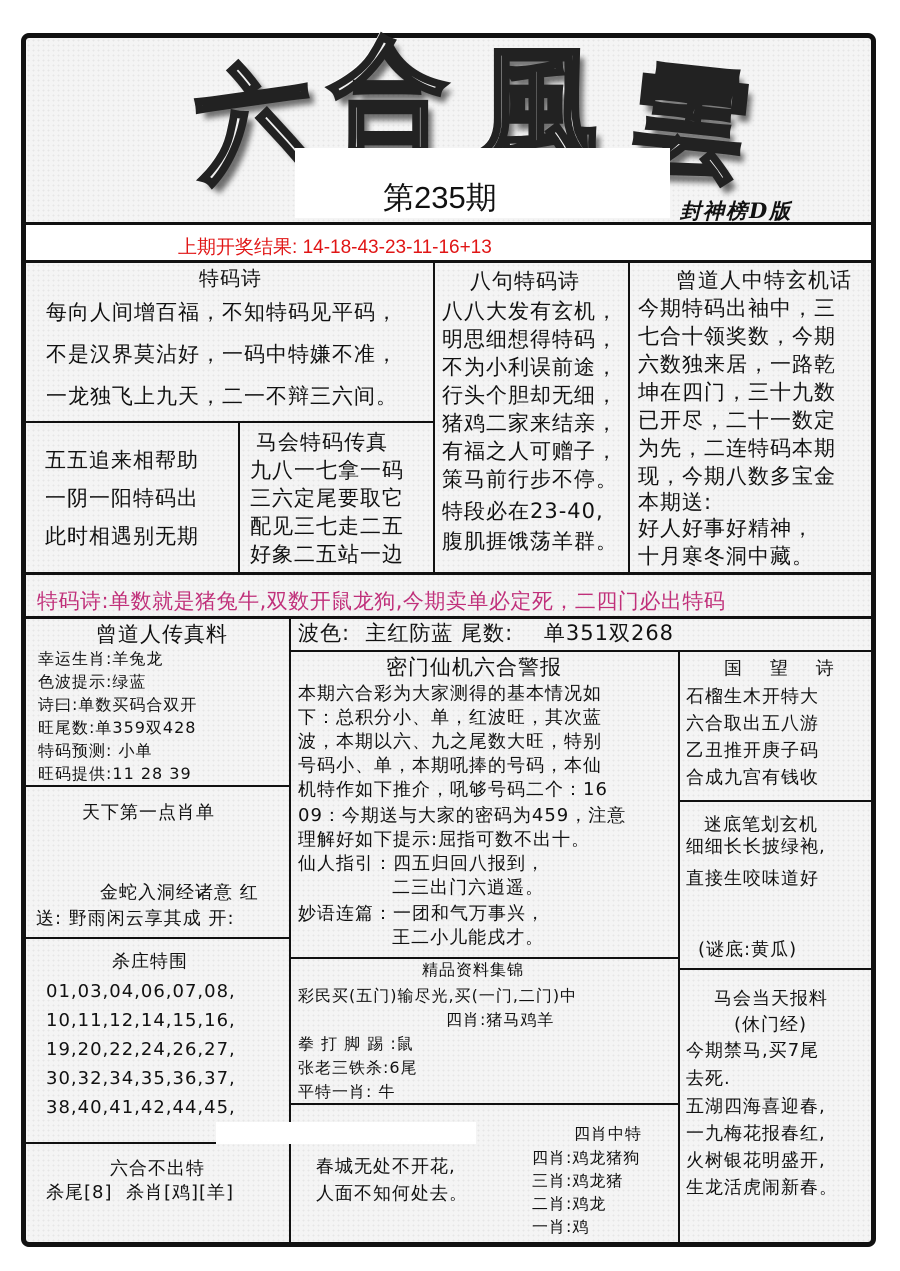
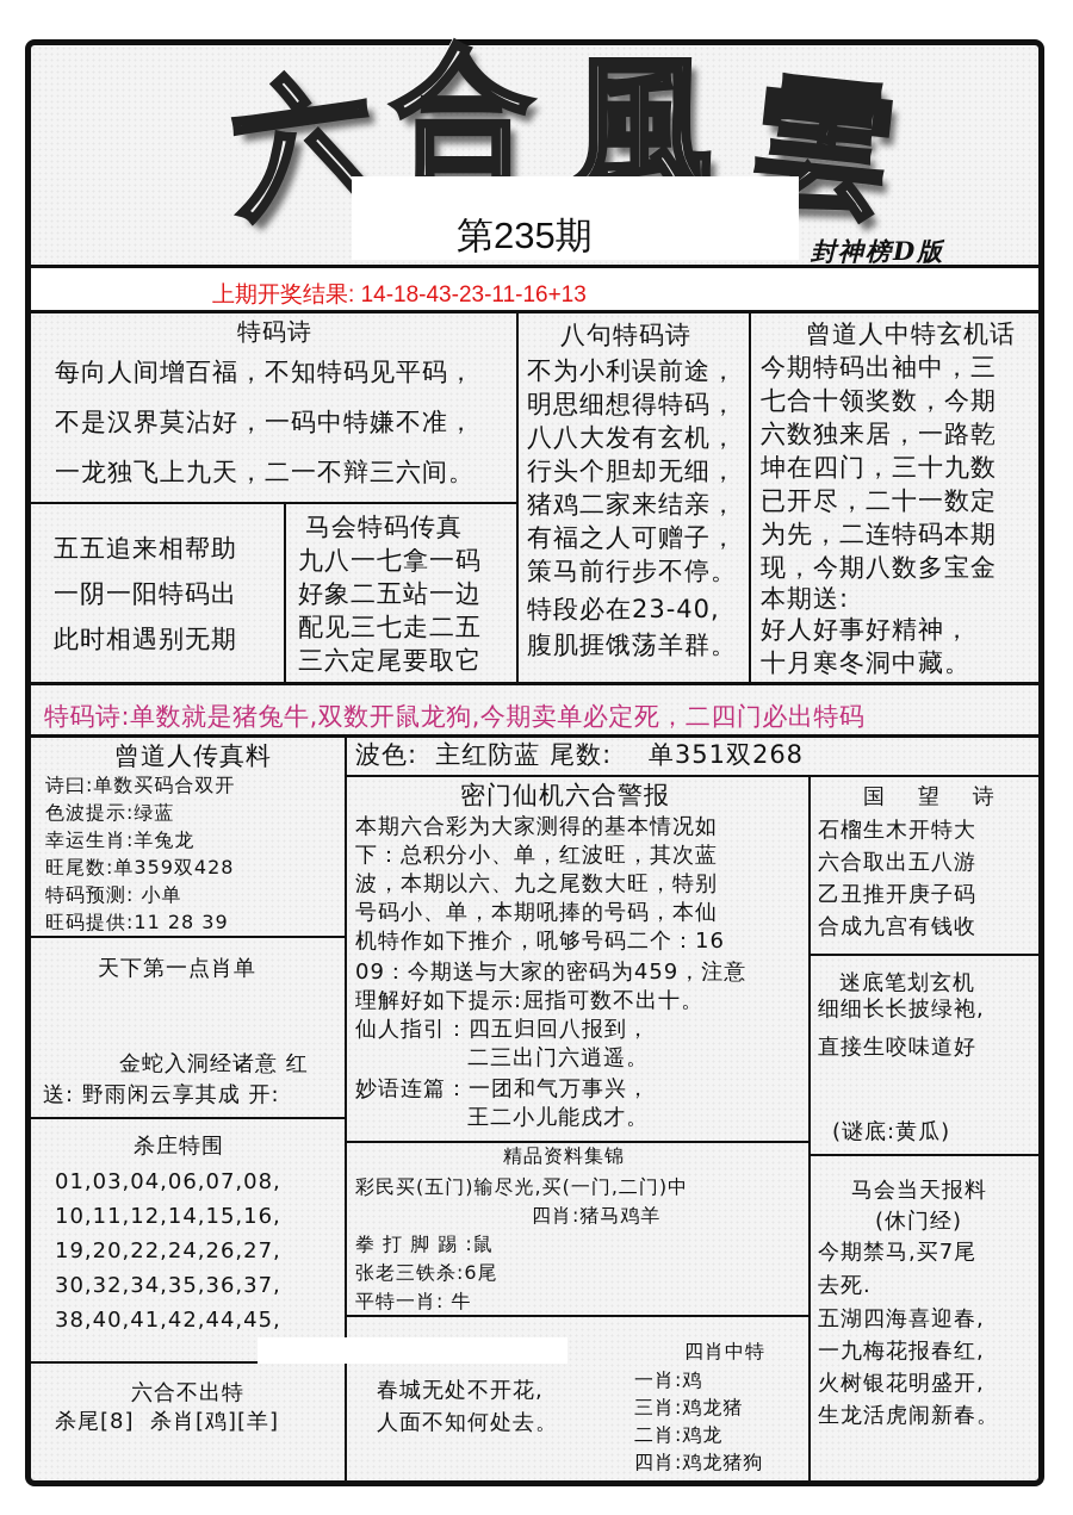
  合
  風
  第235期
  封神榜D版
  上期开奖结果: 14-18-43-23-11-16+13
  特码诗
  每向人间增百福，不知特码见平码，
  不是汉界莫沾好，一码中特嫌不准，
  一龙独飞上九天，二一不辩三六间。
  五五追来相帮助
  一阴一阳特码出
  此时相遇别无期
  马会特码传真
  九八一七拿一码
- 三六定尾要取它
+ 好象二五站一边
  配见三七走二五
- 好象二五站一边
+ 三六定尾要取它
  八句特码诗
- 八八大发有玄机，
+ 不为小利误前途，
  明思细想得特码，
- 不为小利误前途，
+ 八八大发有玄机，
  行头个胆却无细，
  猪鸡二家来结亲，
  有福之人可赠子，
  策马前行步不停。
  特段必在23-40,
  腹肌捱饿荡羊群。
  曾道人中特玄机话
  今期特码出袖中，三
  七合十领奖数，今期
  六数独来居，一路乾
  坤在四门，三十九数
  已开尽，二十一数定
  为先，二连特码本期
  现，今期八数多宝金
  本期送:
  好人好事好精神，
  十月寒冬洞中藏。
  特码诗:单数就是猪兔牛,双数开鼠龙狗,今期卖单必定死，二四门必出特码
  波色: 主红防蓝 尾数: 单351双268
  曾道人传真料
- 幸运生肖:羊兔龙
+ 诗曰:单数买码合双开
  色波提示:绿蓝
- 诗曰:单数买码合双开
+ 幸运生肖:羊兔龙
  旺尾数:单359双428
  特码预测: 小单
  旺码提供:11 28 39
  密门仙机六合警报
  本期六合彩为大家测得的基本情况如
  下：总积分小、单，红波旺，其次蓝
  波，本期以六、九之尾数大旺，特别
  号码小、单，本期吼捧的号码，本仙
  机特作如下推介，吼够号码二个：16
  09：今期送与大家的密码为459，注意
  理解好如下提示:屈指可数不出十。
  仙人指引：四五归回八报到，
  二三出门六逍遥。
  妙语连篇：一团和气万事兴，
  王二小儿能戌才。
  国 望 诗
  石榴生木开特大
  六合取出五八游
  乙丑推开庚子码
  合成九宫有钱收
  迷底笔划玄机
  细细长长披绿袍,
  直接生咬味道好
  (谜底:黄瓜)
  天下第一点肖单
  金蛇入洞经诸意 红
  送: 野雨闲云享其成 开:
  杀庄特围
  01,03,04,06,07,08,
  10,11,12,14,15,16,
  19,20,22,24,26,27,
  30,32,34,35,36,37,
  38,40,41,42,44,45,
  精品资料集锦
  彩民买(五门)输尽光,买(一门,二门)中
  四肖:猪马鸡羊
  拳 打 脚 踢 :鼠
  张老三铁杀:6尾
  平特一肖: 牛
  马会当天报料
  (休门经)
  今期禁马,买7尾
  去死.
  五湖四海喜迎春,
  一九梅花报春红,
  火树银花明盛开,
  生龙活虎闹新春。
  六合不出特
  杀尾[8] 杀肖[鸡][羊]
  春城无处不开花,
  人面不知何处去。
  四肖中特
- 四肖:鸡龙猪狗
+ 一肖:鸡
  三肖:鸡龙猪
  二肖:鸡龙
- 一肖:鸡
+ 四肖:鸡龙猪狗
